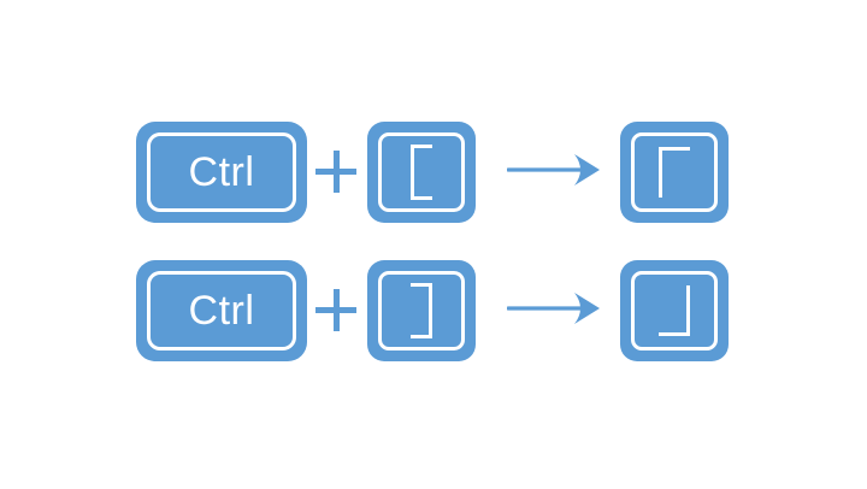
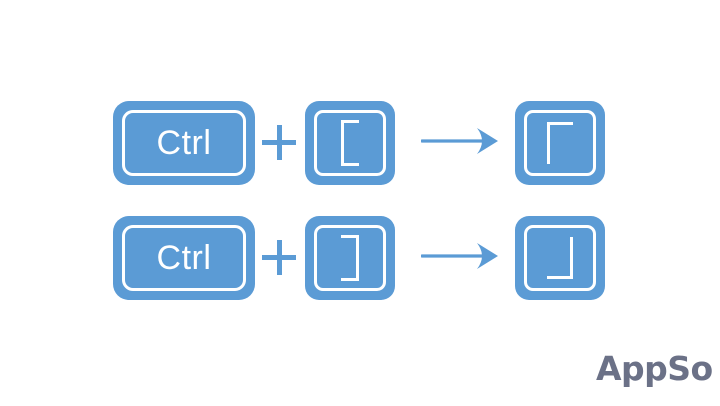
  Ctrl
  Ctrl
+ AppSo
